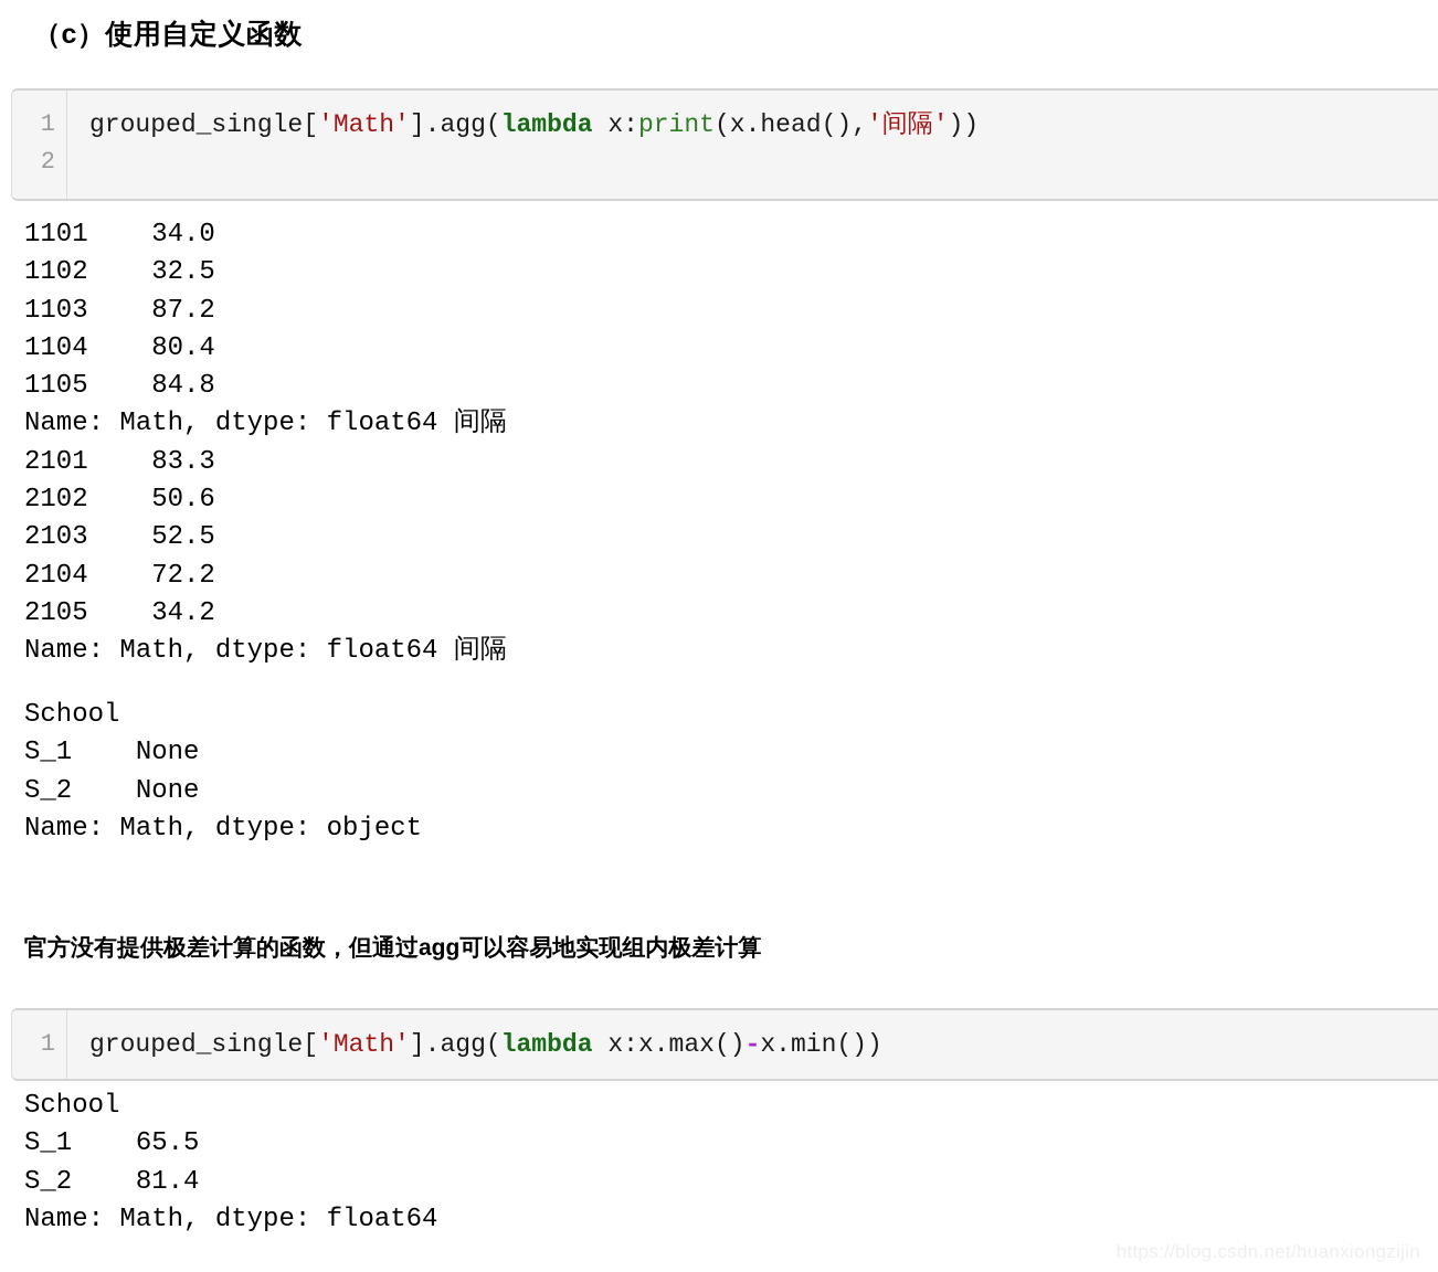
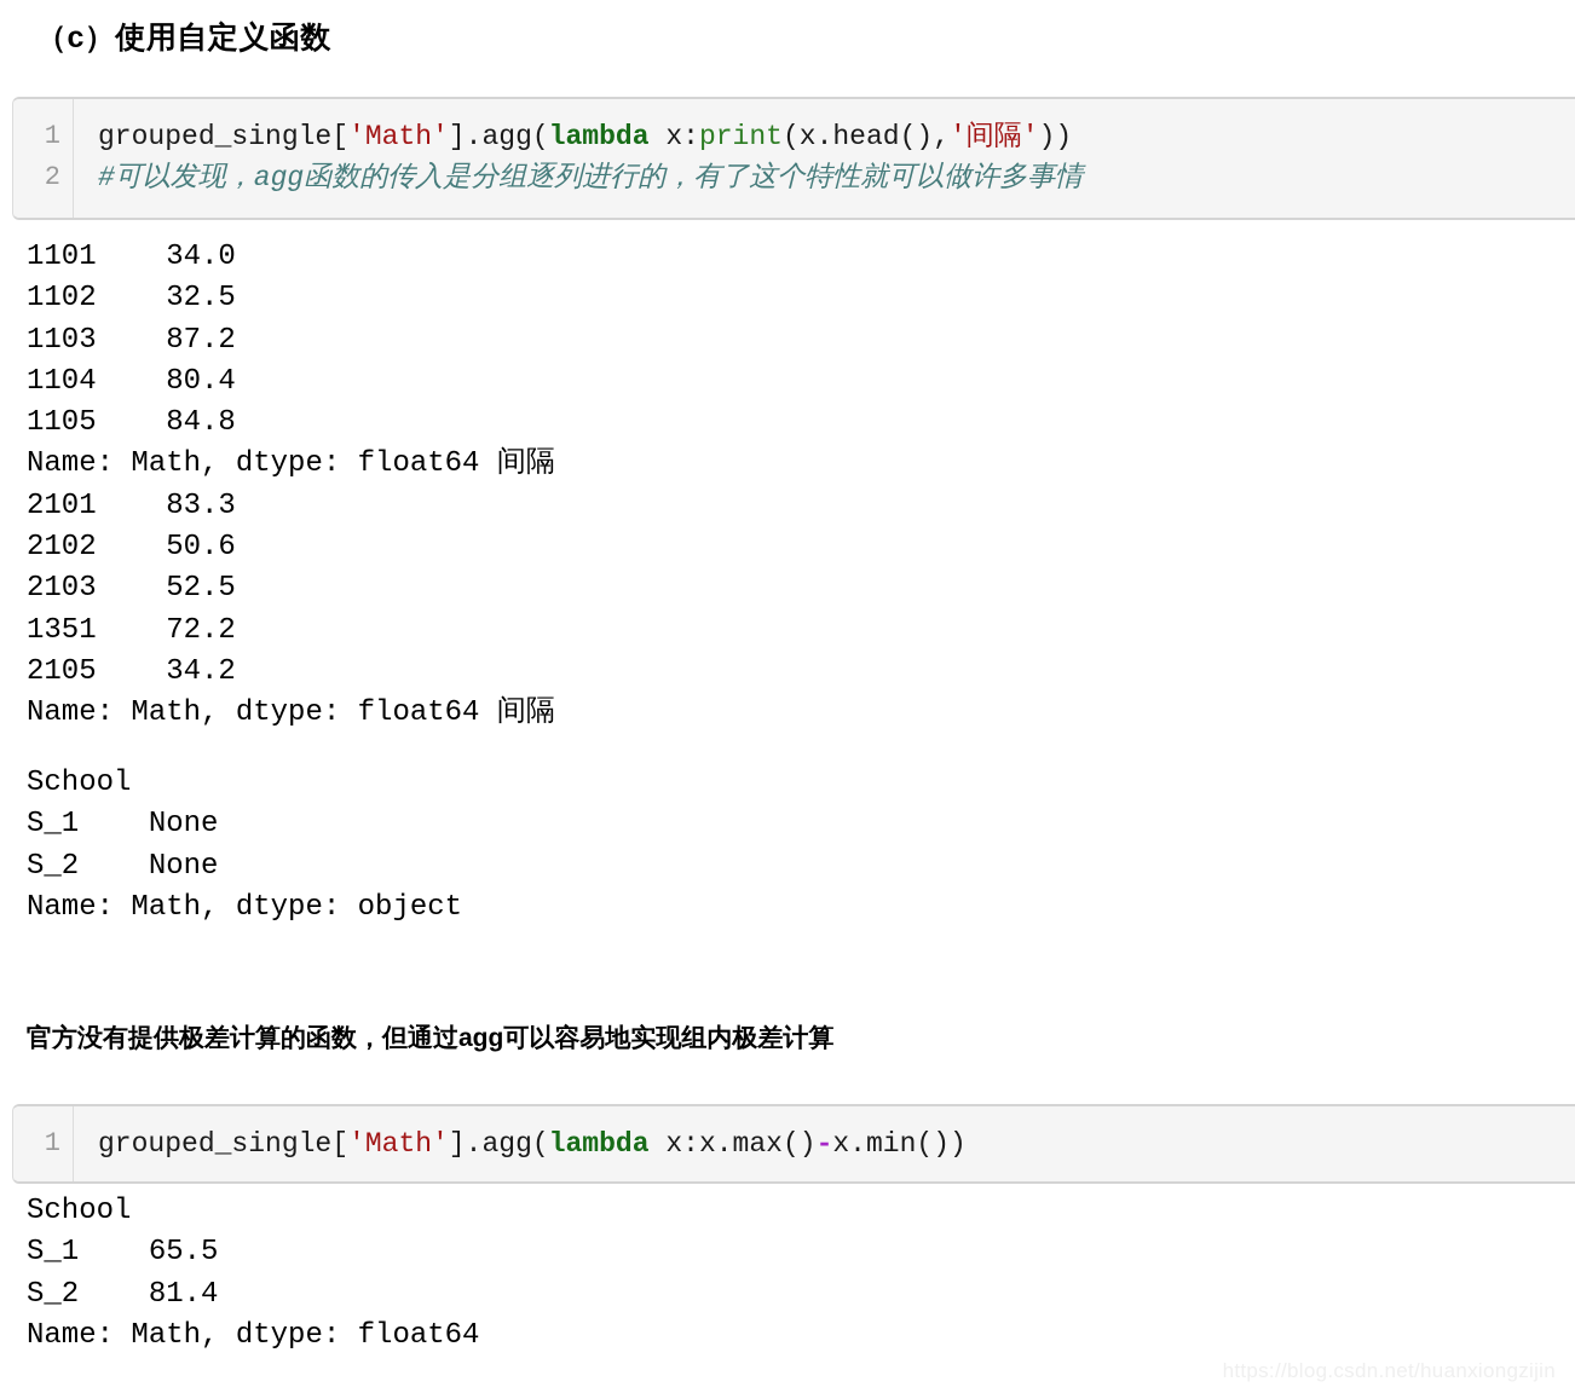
  （c）使用自定义函数
  1
  2
  grouped_single['Math'].agg(lambda x:print(x.head(),'间隔'))
+ #可以发现，agg函数的传入是分组逐列进行的，有了这个特性就可以做许多事情
- 1101 34.0 1102 32.5 1103 87.2 1104 80.4 1105 84.8 Name: Math, dtype: float64 间隔 2101 83.3 2102 50.6 2103 52.5 2104 72.2 2105 34.2 Name: Math, dtype: float64 间隔
+ 1101 34.0 1102 32.5 1103 87.2 1104 80.4 1105 84.8 Name: Math, dtype: float64 间隔 2101 83.3 2102 50.6 2103 52.5 1351 72.2 2105 34.2 Name: Math, dtype: float64 间隔
  School S_1 None S_2 None Name: Math, dtype: object
  官方没有提供极差计算的函数，但通过agg可以容易地实现组内极差计算
  1
  grouped_single['Math'].agg(lambda x:x.max()-x.min())
  School S_1 65.5 S_2 81.4 Name: Math, dtype: float64
